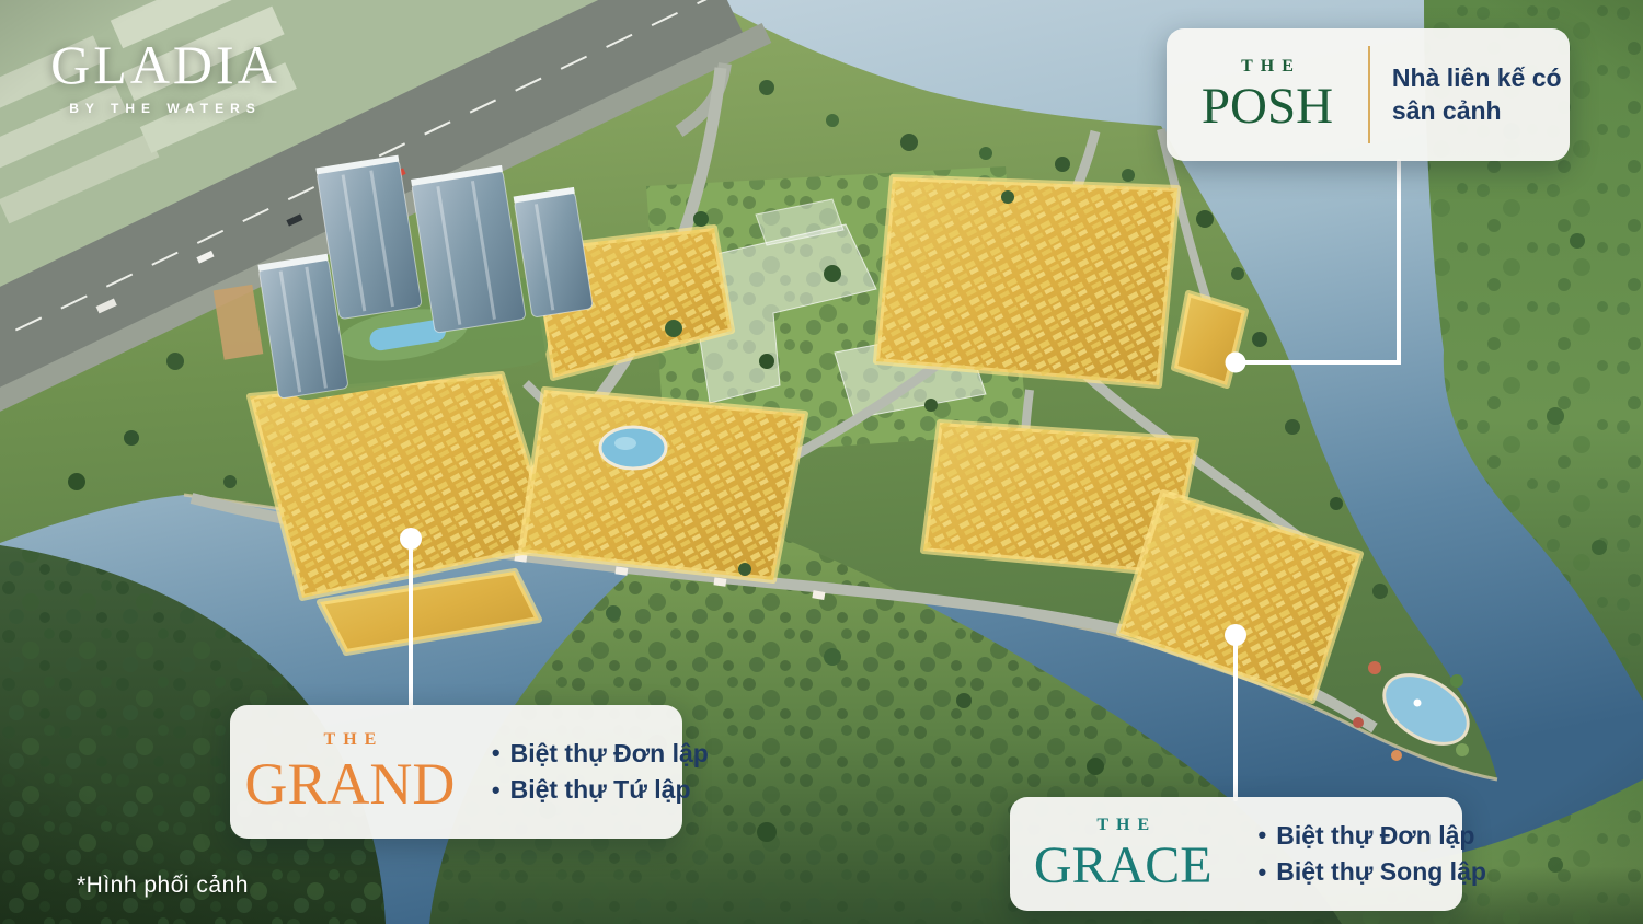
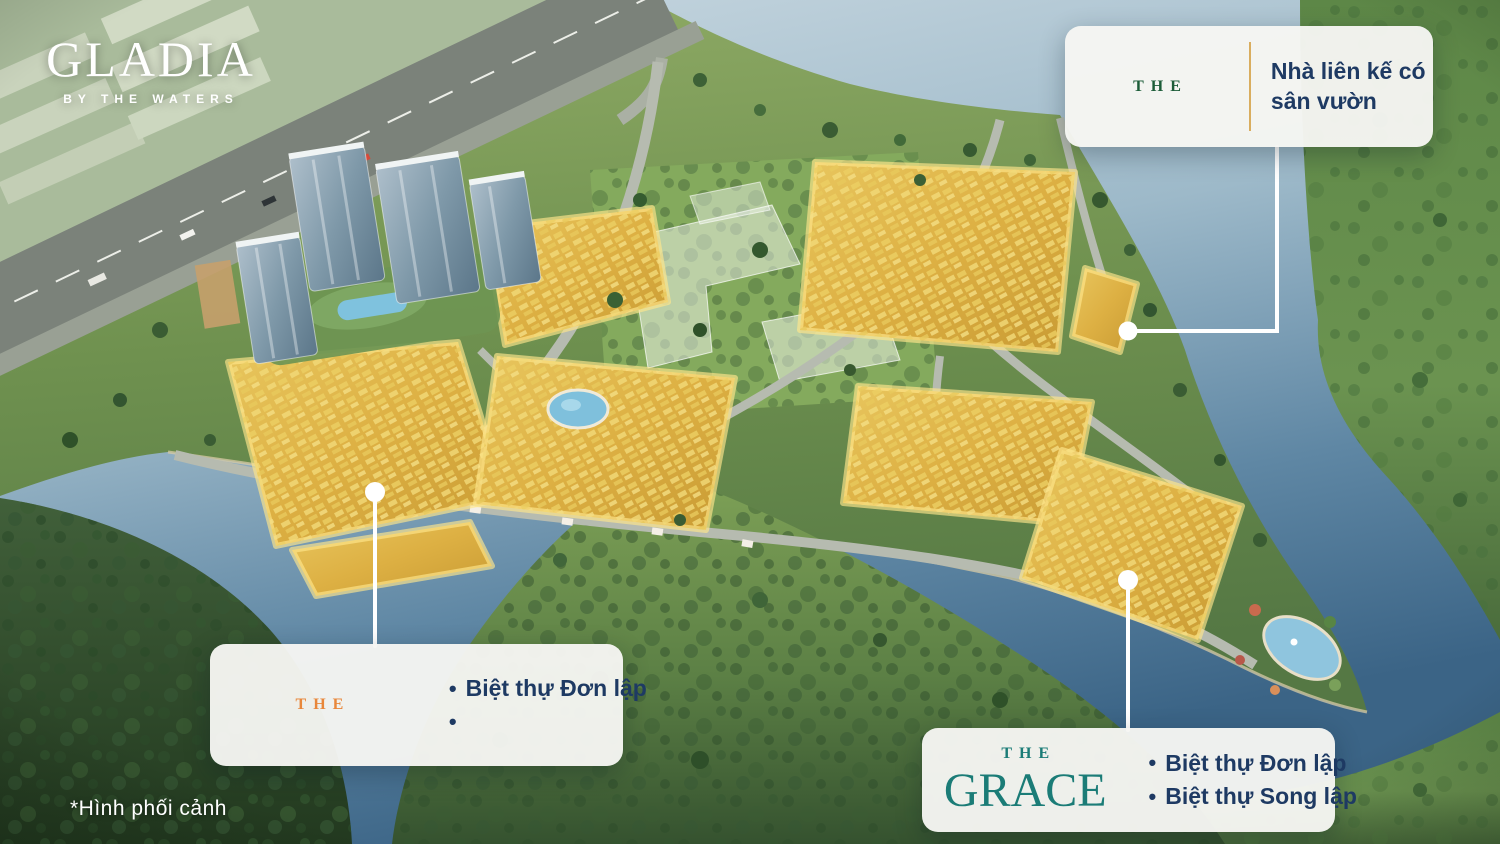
  GLADIA
  BY THE WATERS
  THE
- POSH
- Nhà liên kế có sân cảnh
+ Nhà liên kế có sân vườn
  THE
- GRAND
  •
  Biệt thự Đơn lập
  •
- Biệt thự Tứ lập
  THE
  GRACE
  •
  Biệt thự Đơn lập
  •
  Biệt thự Song lập
  *Hình phối cảnh
